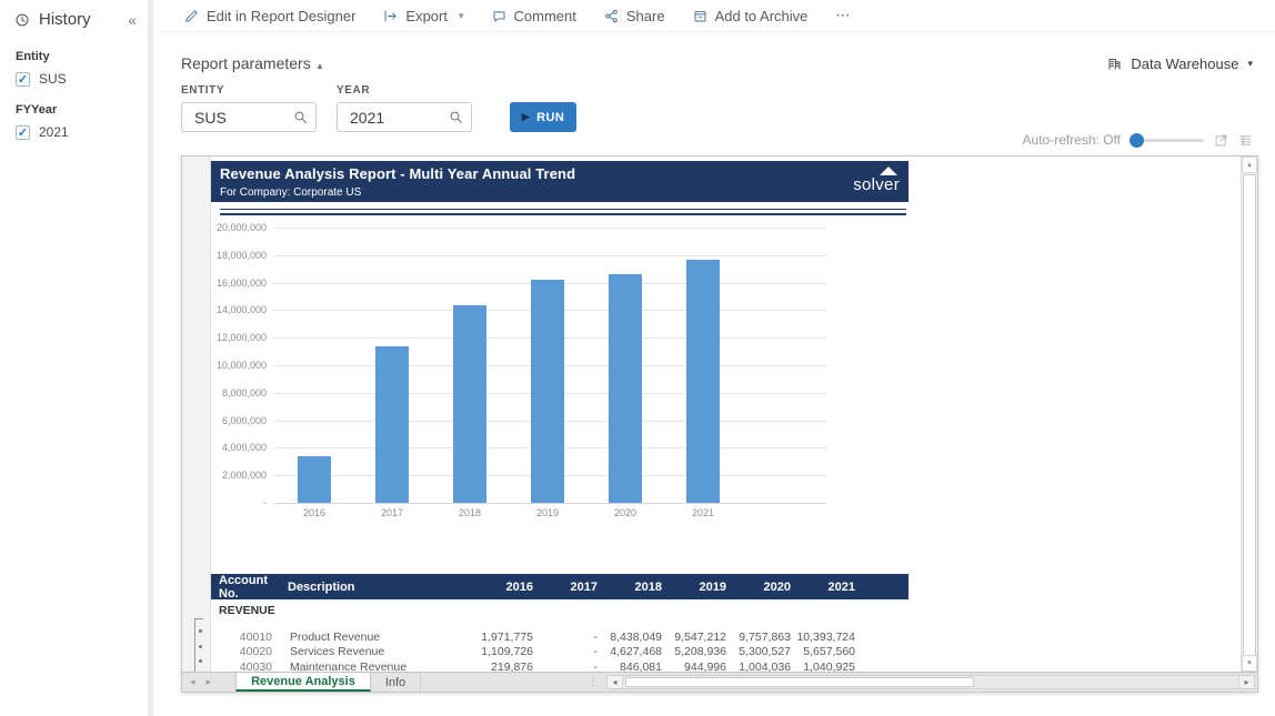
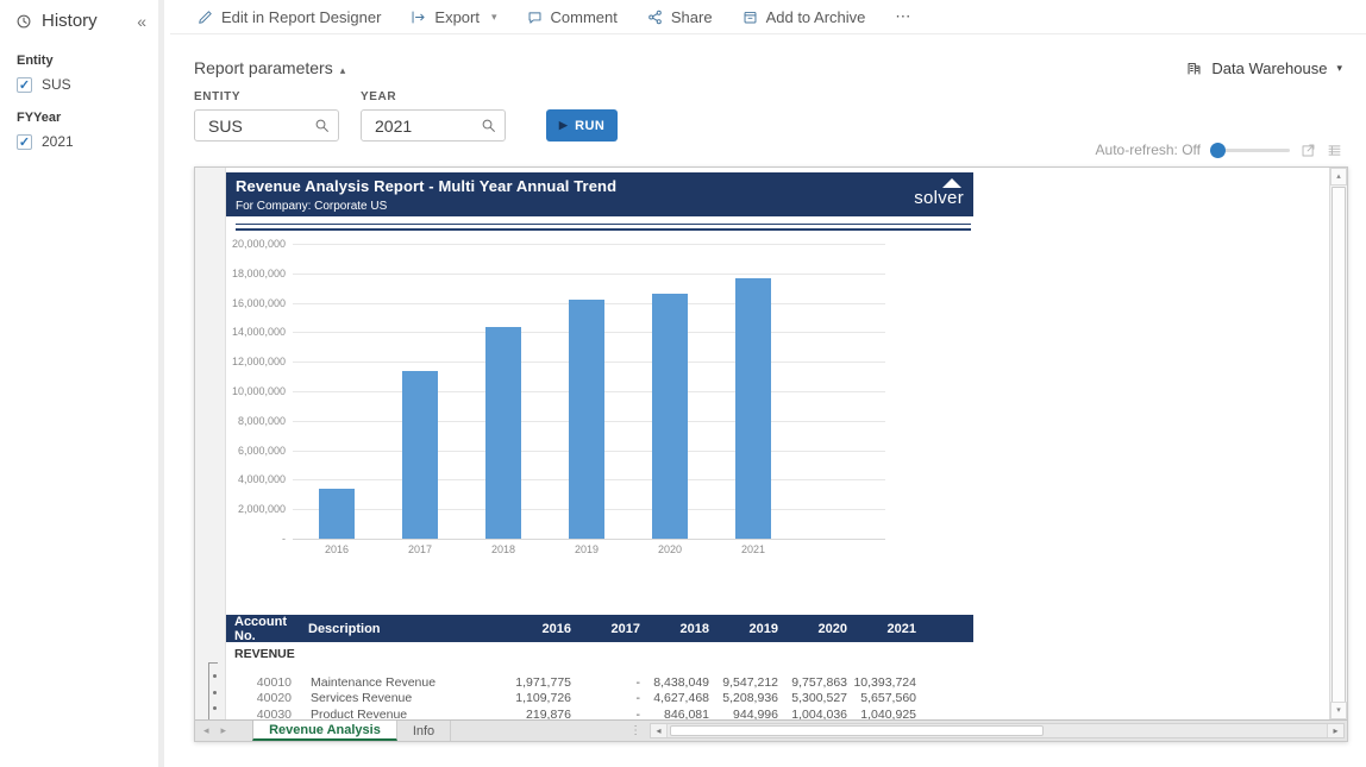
  History
  «
  Entity
  ✓
  SUS
  FYYear
  ✓
  2021
  Edit in Report Designer
  Export
  ▾
  Comment
  Share
  Add to Archive
  ⋯
  Report parameters ▴
  ENTITY
  SUS
  YEAR
  2021
  ▶
  RUN
  Data Warehouse
  ▾
  Auto-refresh: Off
  Revenue Analysis Report - Multi Year Annual Trend
  For Company: Corporate US
  solver
  20,000,000
  18,000,000
  16,000,000
  14,000,000
  12,000,000
  10,000,000
  8,000,000
  6,000,000
  4,000,000
  2,000,000
  -
  2016
  2017
  2018
  2019
  2020
  2021
  Account No.
  Description
  2016
  2017
  2018
  2019
  2020
  2021
  REVENUE
  40010
- Product Revenue
+ Maintenance Revenue
  1,971,775
  -
  8,438,049
  9,547,212
  9,757,863
  10,393,724
  40020
  Services Revenue
  1,109,726
  -
  4,627,468
  5,208,936
  5,300,527
  5,657,560
  40030
- Maintenance Revenue
+ Product Revenue
  219,876
  -
  846,081
  944,996
  1,004,036
  1,040,925
  ◂
  ▸
  Revenue Analysis
  Info
  ⋮
  ◂
  ▸
